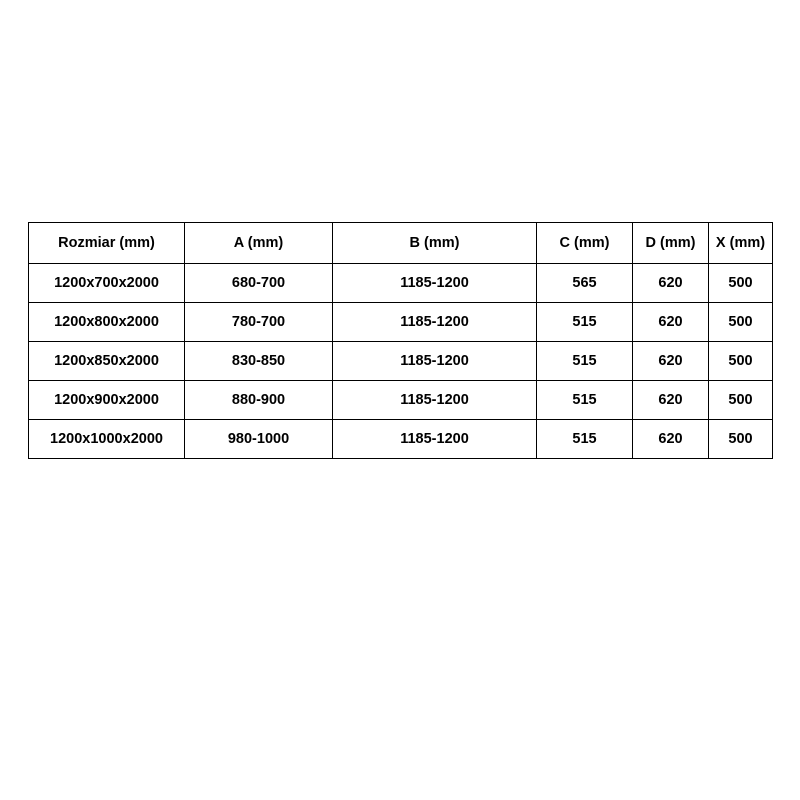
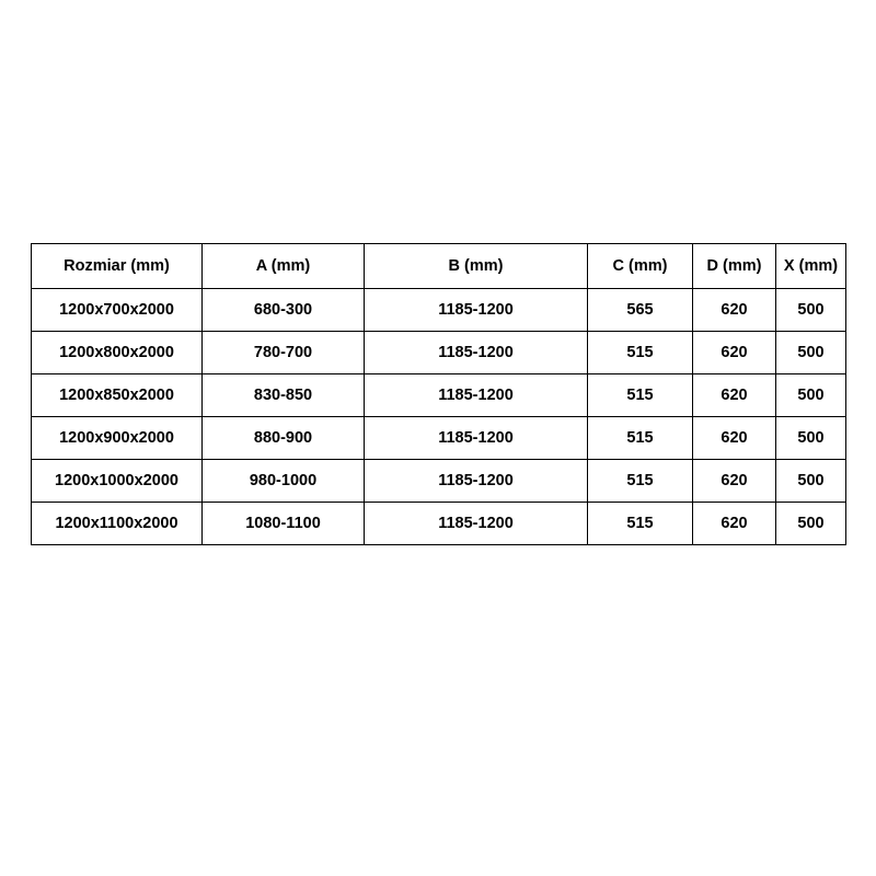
  Rozmiar (mm)	A (mm)	B (mm)	C (mm)	D (mm)	X (mm)
- 1200x700x2000	680-700	1185-1200	565	620	500
+ 1200x700x2000	680-300	1185-1200	565	620	500
  1200x800x2000	780-700	1185-1200	515	620	500
  1200x850x2000	830-850	1185-1200	515	620	500
  1200x900x2000	880-900	1185-1200	515	620	500
  1200x1000x2000	980-1000	1185-1200	515	620	500
+ 1200x1100x2000	1080-1100	1185-1200	515	620	500
